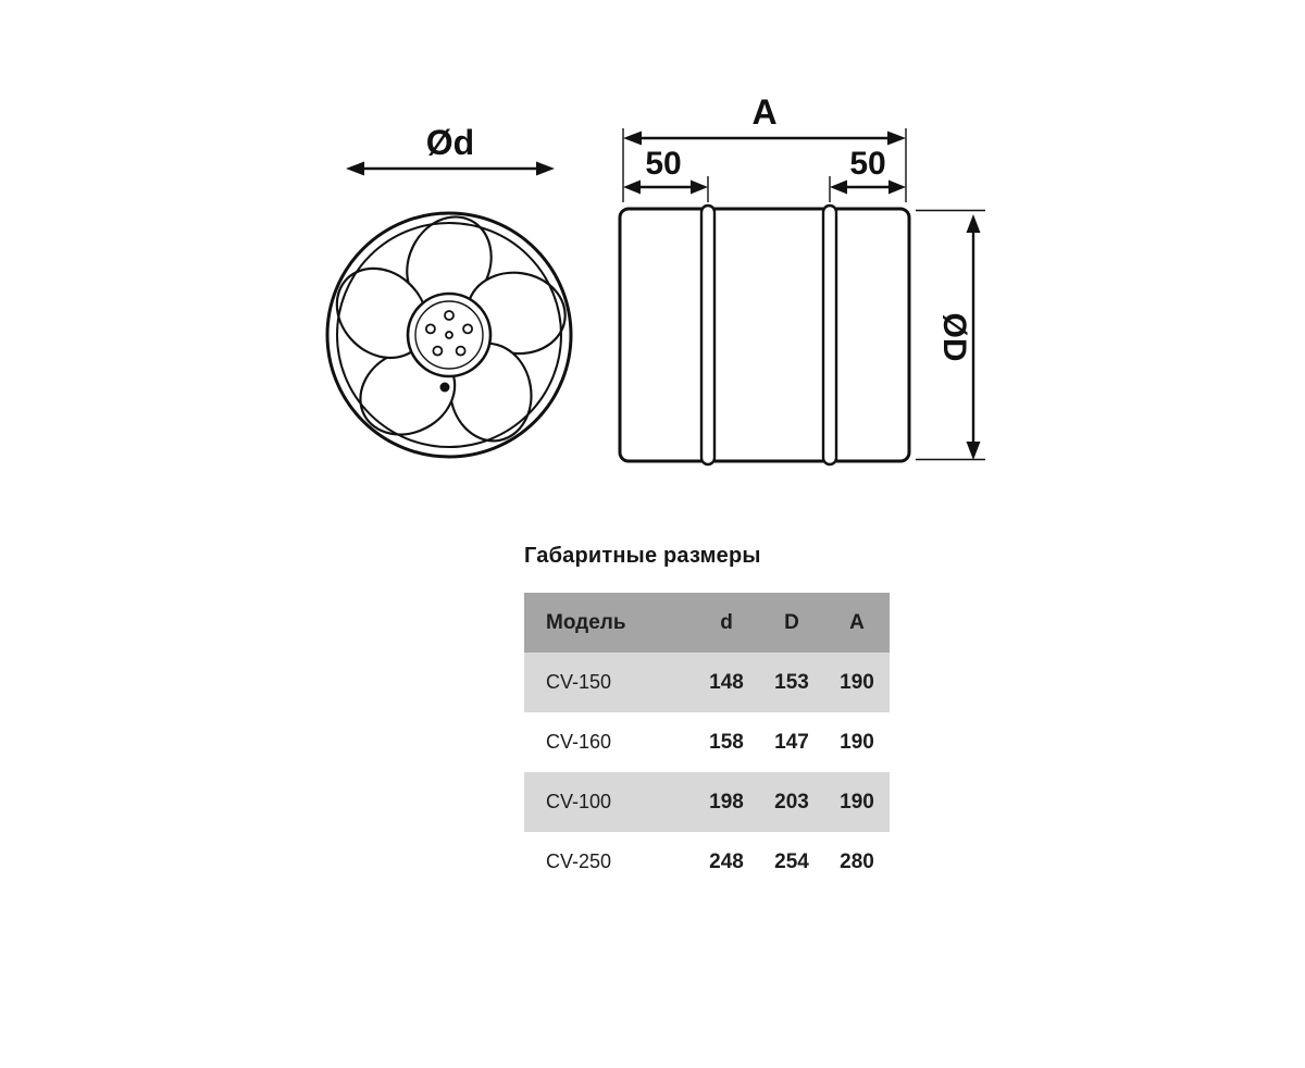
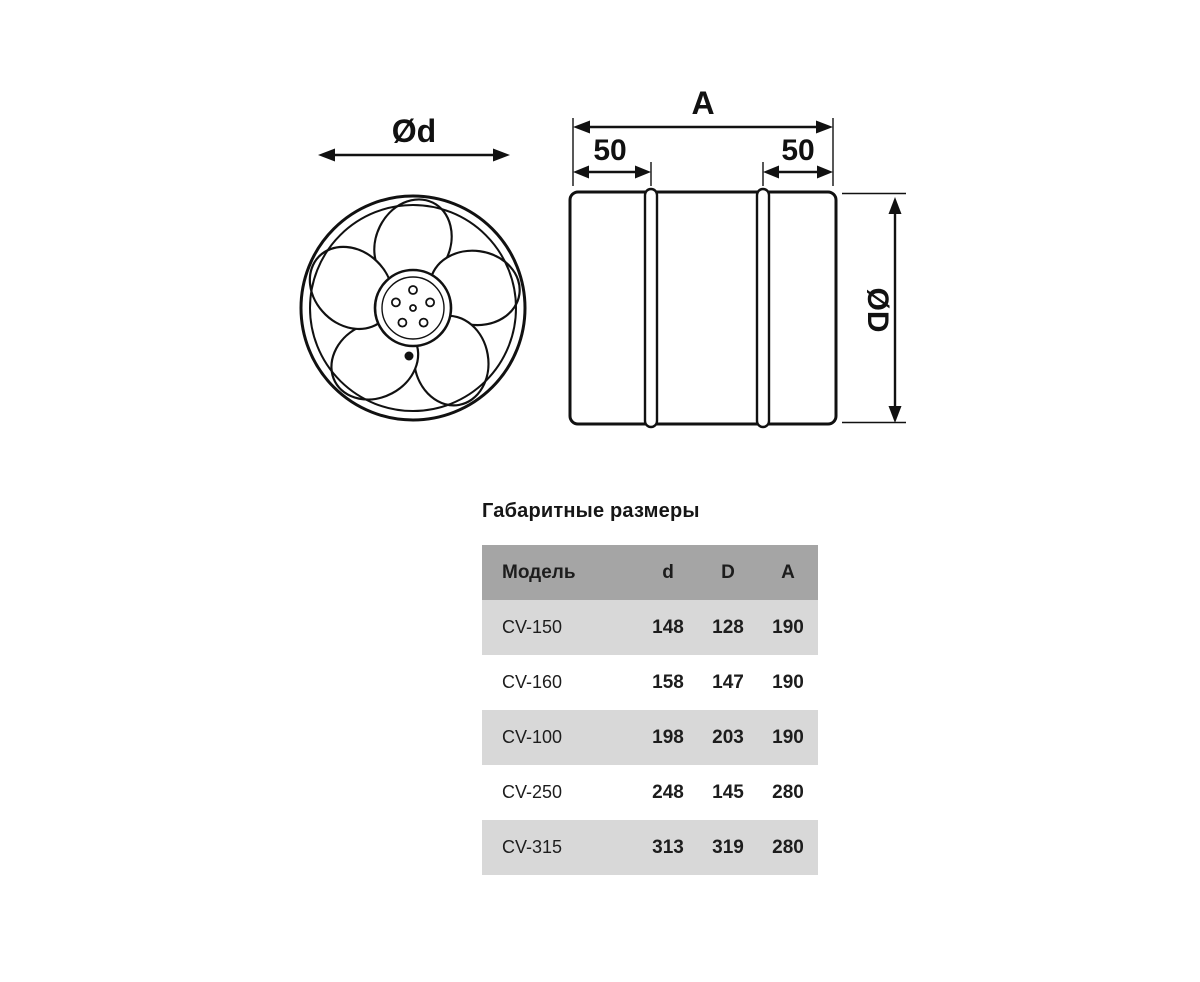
  Ød
  A
  50
  50
  Габаритные размеры
  Модель	d	D	A
- CV-150	148	153	190
+ CV-150	148	128	190
  CV-160	158	147	190
  CV-100	198	203	190
- CV-250	248	254	280
+ CV-250	248	145	280
+ CV-315	313	319	280
